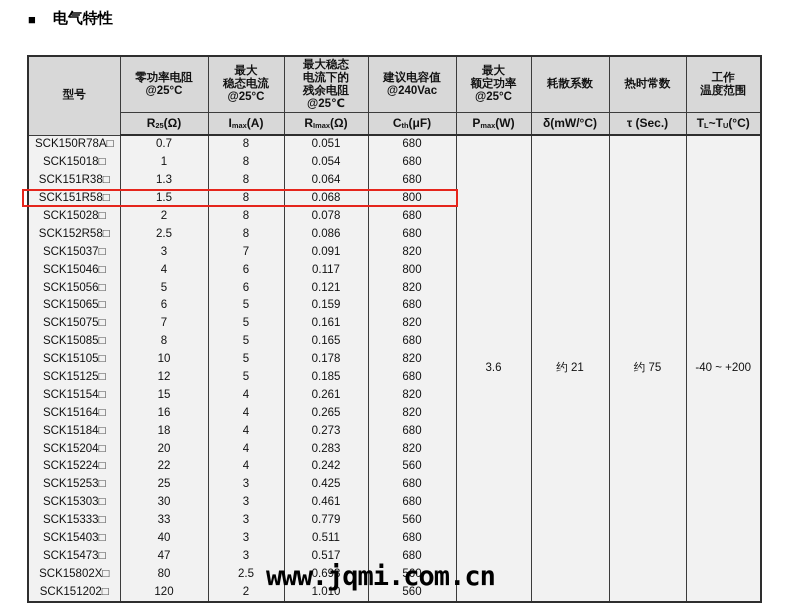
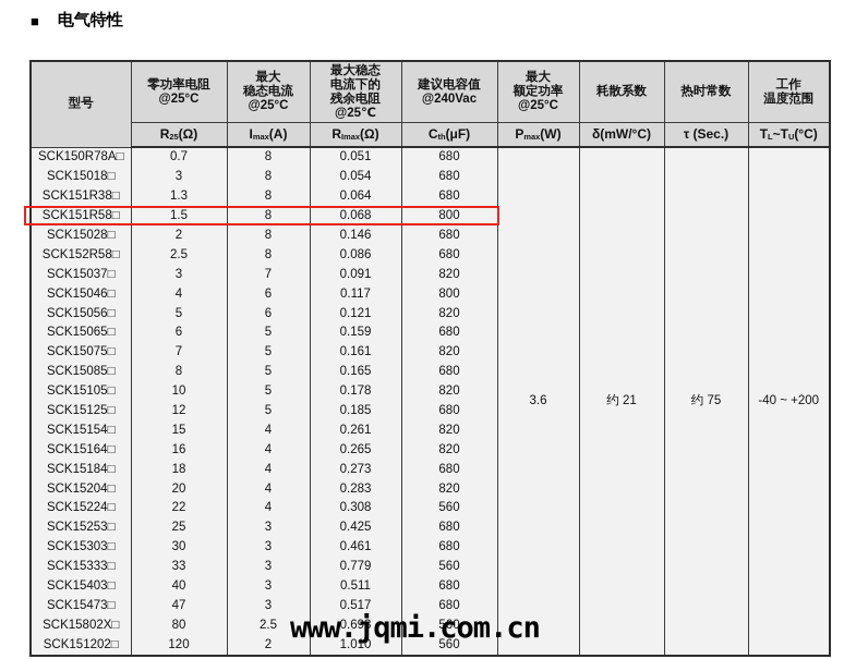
  ■
  电气特性
  型号	零功率电阻@25°C	最大稳态电流@25°C	最大稳态电流下的残余电阻@25℃	建议电容值@240Vac	最大额定功率@25°C	耗散系数	热时常数	工作温度范围
  R25(Ω)	Imax(A)	RImax(Ω)	Cth(μF)	Pmax(W)	δ(mW/°C)	τ (Sec.)	TL~TU(°C)
  SCK150R78A□	0.7	8	0.051	680	3.6	约 21	约 75	-40 ~ +200
- SCK15018□	1	8	0.054	680
+ SCK15018□	3	8	0.054	680
  SCK151R38□	1.3	8	0.064	680
  SCK151R58□	1.5	8	0.068	800
- SCK15028□	2	8	0.078	680
+ SCK15028□	2	8	0.146	680
  SCK152R58□	2.5	8	0.086	680
  SCK15037□	3	7	0.091	820
  SCK15046□	4	6	0.117	800
  SCK15056□	5	6	0.121	820
  SCK15065□	6	5	0.159	680
  SCK15075□	7	5	0.161	820
  SCK15085□	8	5	0.165	680
  SCK15105□	10	5	0.178	820
  SCK15125□	12	5	0.185	680
  SCK15154□	15	4	0.261	820
  SCK15164□	16	4	0.265	820
  SCK15184□	18	4	0.273	680
  SCK15204□	20	4	0.283	820
- SCK15224□	22	4	0.242	560
+ SCK15224□	22	4	0.308	560
  SCK15253□	25	3	0.425	680
  SCK15303□	30	3	0.461	680
  SCK15333□	33	3	0.779	560
  SCK15403□	40	3	0.511	680
  SCK15473□	47	3	0.517	680
  SCK15802X□	80	2.5	0.693	560
  SCK151202□	120	2	1.010	560
  www.jqmi.com.cn
